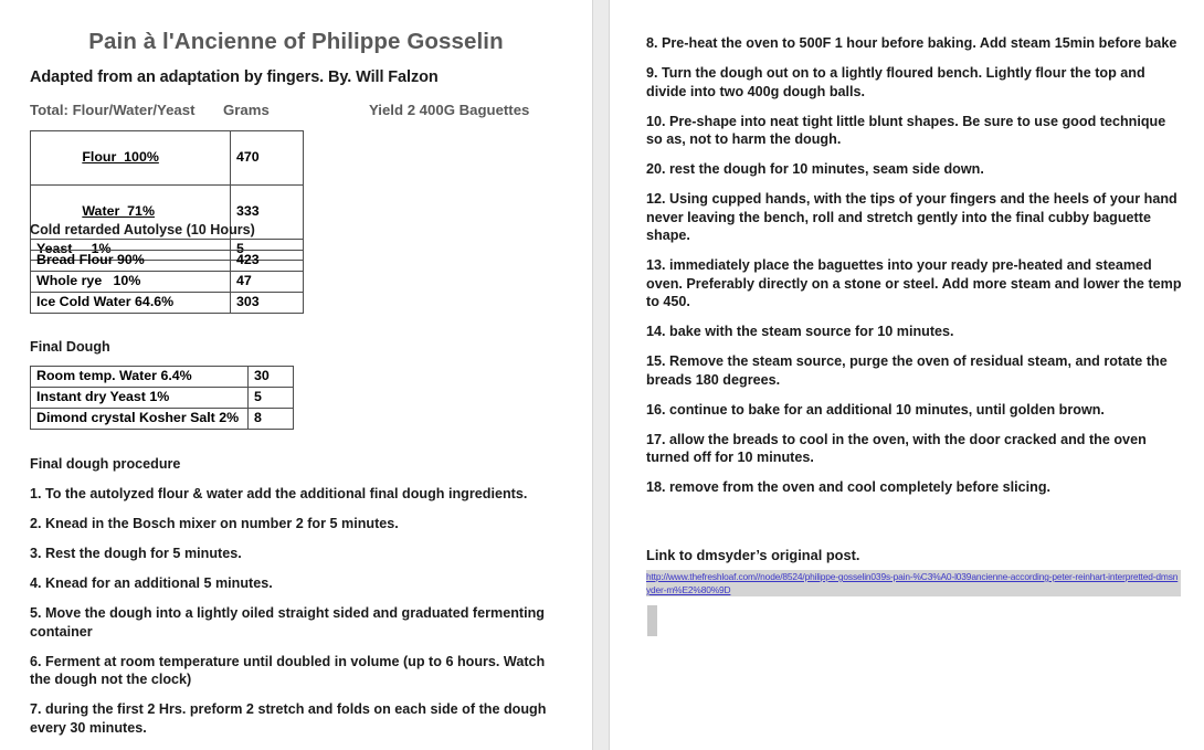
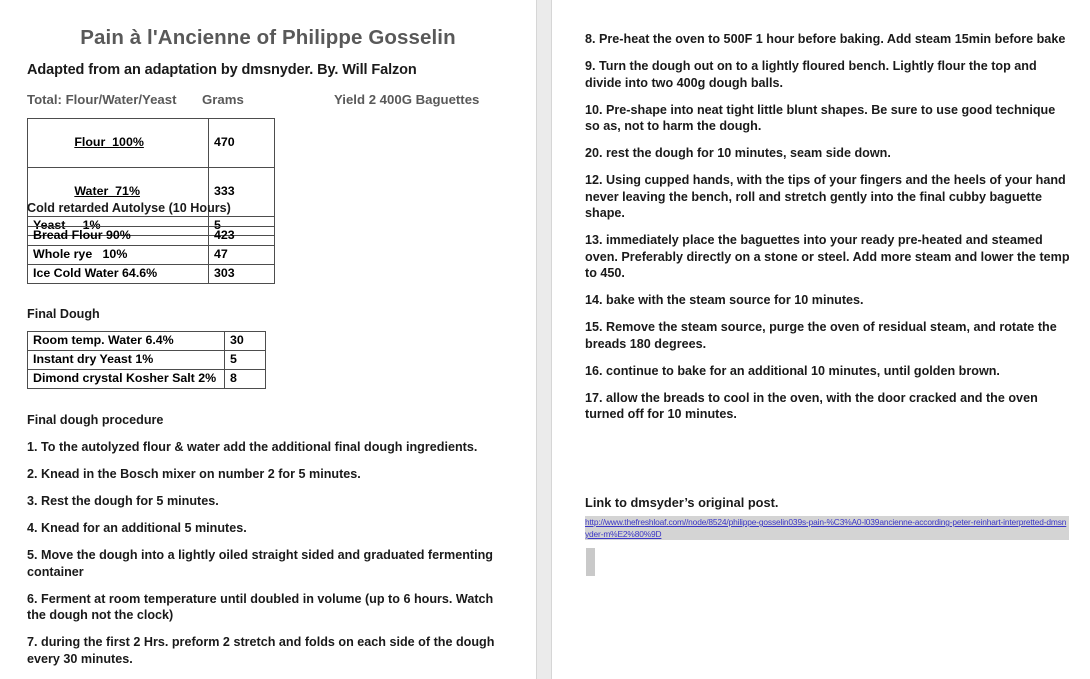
  Pain à l'Ancienne of Philippe Gosselin
- Adapted from an adaptation by fingers. By. Will Falzon
+ Adapted from an adaptation by dmsnyder. By. Will Falzon
  Total: Flour/Water/Yeast
  Grams
  Yield 2 400G Baguettes
  Flour 100%	470
  Water 71%	333
  Yeast 1%	5
  Cold retarded Autolyse (10 Hours)
  Bread Flour 90%	423
  Whole rye 10%	47
  Ice Cold Water 64.6%	303
  Final Dough
  Room temp. Water 6.4%	30
  Instant dry Yeast 1%	5
  Dimond crystal Kosher Salt 2%	8
  Final dough procedure
  1. To the autolyzed flour & water add the additional final dough ingredients.
  2. Knead in the Bosch mixer on number 2 for 5 minutes.
  3. Rest the dough for 5 minutes.
  4. Knead for an additional 5 minutes.
  5. Move the dough into a lightly oiled straight sided and graduated fermenting container
  6. Ferment at room temperature until doubled in volume (up to 6 hours. Watch the dough not the clock)
  7. during the first 2 Hrs. preform 2 stretch and folds on each side of the dough every 30 minutes.
  8. Pre-heat the oven to 500F 1 hour before baking. Add steam 15min before bake
  9. Turn the dough out on to a lightly floured bench. Lightly flour the top and divide into two 400g dough balls.
  10. Pre-shape into neat tight little blunt shapes. Be sure to use good technique so as, not to harm the dough.
  20. rest the dough for 10 minutes, seam side down.
  12. Using cupped hands, with the tips of your fingers and the heels of your hand never leaving the bench, roll and stretch gently into the final cubby baguette shape.
  13. immediately place the baguettes into your ready pre-heated and steamed oven. Preferably directly on a stone or steel. Add more steam and lower the temp to 450.
  14. bake with the steam source for 10 minutes.
  15. Remove the steam source, purge the oven of residual steam, and rotate the breads 180 degrees.
  16. continue to bake for an additional 10 minutes, until golden brown.
  17. allow the breads to cool in the oven, with the door cracked and the oven turned off for 10 minutes.
- 18. remove from the oven and cool completely before slicing.
  Link to dmsyder’s original post.
  http://www.thefreshloaf.com//node/8524/philippe-gosselin039s-pain-%C3%A0-l039ancienne-according-peter-reinhart-interpretted-dmsnyder-m%E2%80%9D
